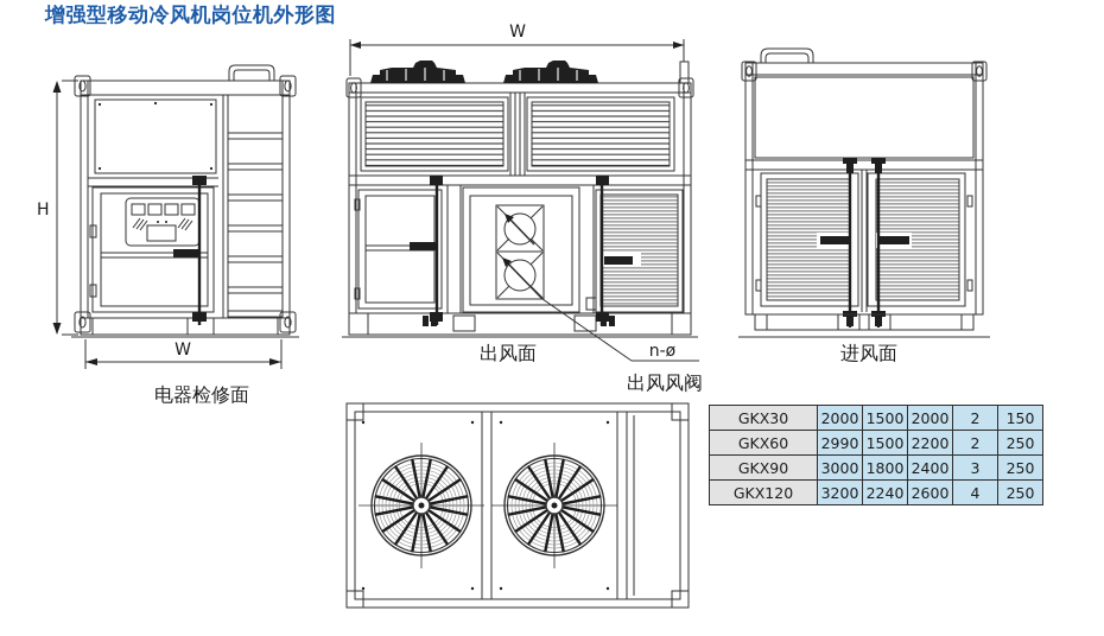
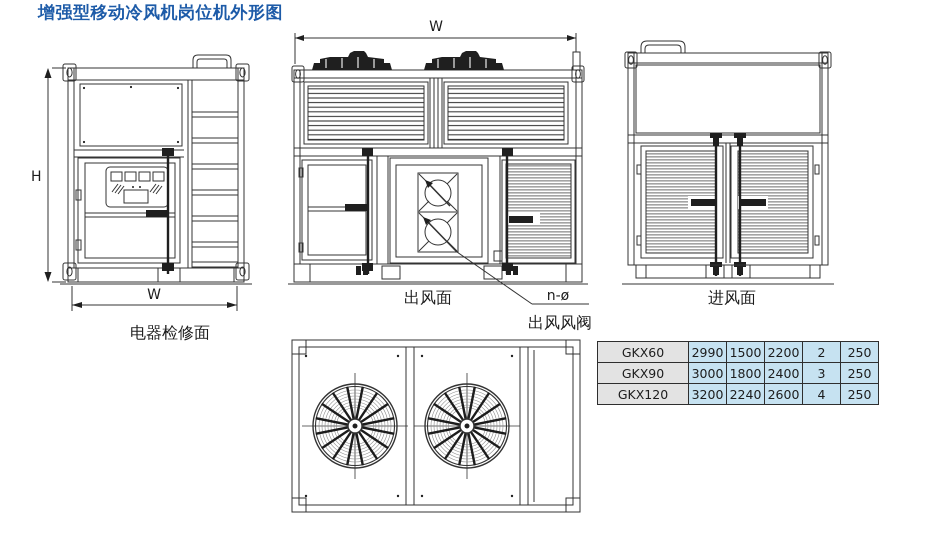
  增强型移动冷风机岗位机外形图
  H
  W
  电器检修面
  W
  n-ø
  出风风阀
  出风面
  进风面
- GKX30	2000	1500	2000	2	150
  GKX60	2990	1500	2200	2	250
  GKX90	3000	1800	2400	3	250
  GKX120	3200	2240	2600	4	250
